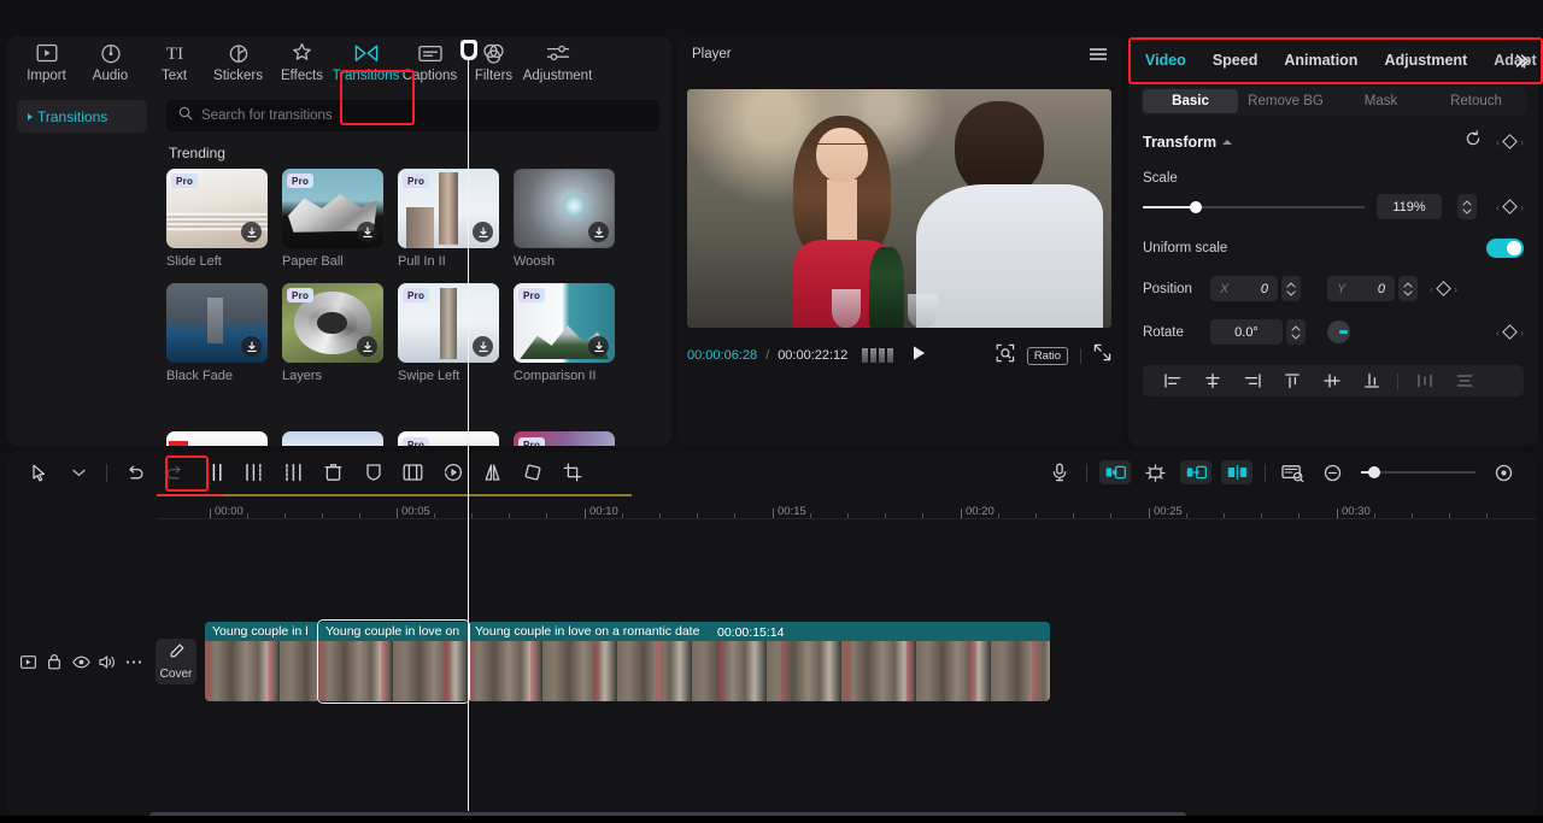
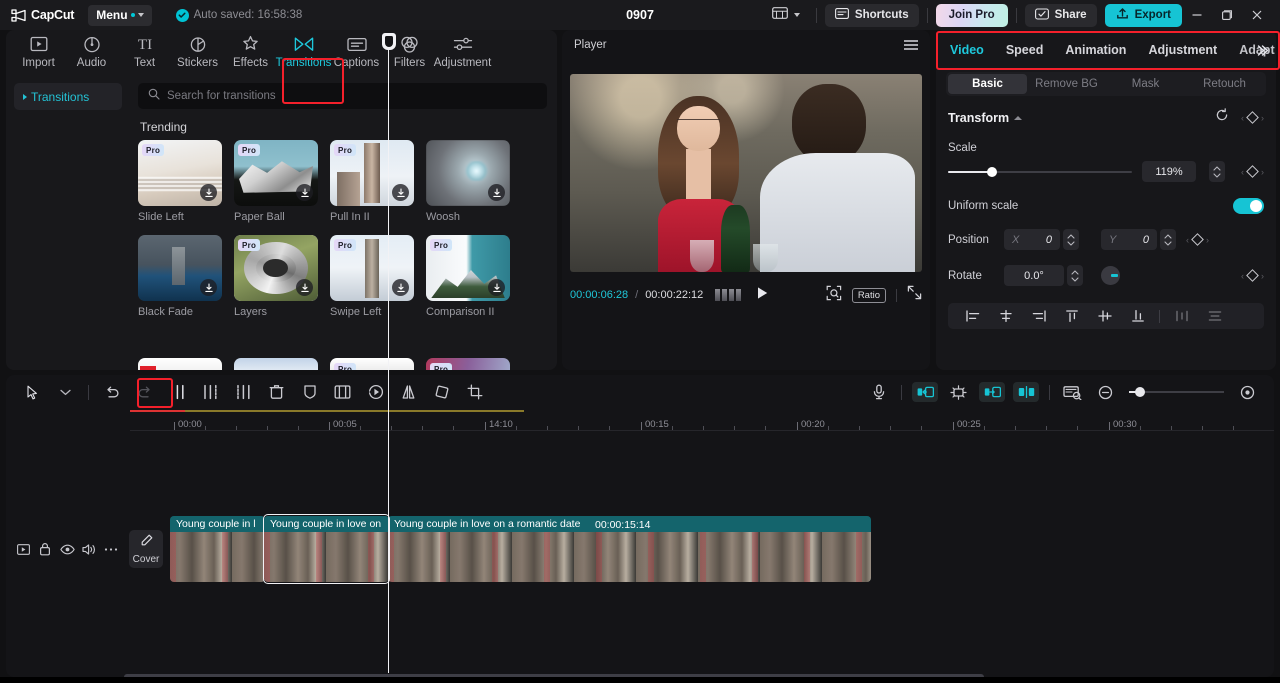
+ CapCut
+ Menu
+ Auto saved: 16:58:38
+ 0907
+ Shortcuts
+ Join Pro
+ Share
+ Export
  Import
  Audio
  TI
  Text
  Stickers
  Effects
  Transitions
  Captions
  Filters
  Adjustment
  Transitions
  Search for transitions
  Trending
  Pro
  Slide Left
  Pro
  Paper Ball
  Pro
  Pull In II
  Woosh
  Black Fade
  Pro
  Layers
  Pro
  Swipe Left
  Pro
  Comparison II
  Pro
  Pro
  Player
  00:00:06:28
  /
  00:00:22:12
  Ratio
  Video
  Speed
  Animation
  Adjustment
  Adat
  Basic
  Remove BG
  Mask
  Retouch
  Transform
  ‹
  ›
  Scale
  119%
  ‹
  ›
  Uniform scale
  Position
  X
  0
  Y
  0
  ‹
  ›
  Rotate
  0.0°
  ‹
  ›
  00:00
  00:05
- 00:10
+ 14:10
  00:15
  00:20
  00:25
  00:30
  Cover
  Young couple in l
  Young couple in love on
  Young couple in love on a romantic date
  00:00:15:14
